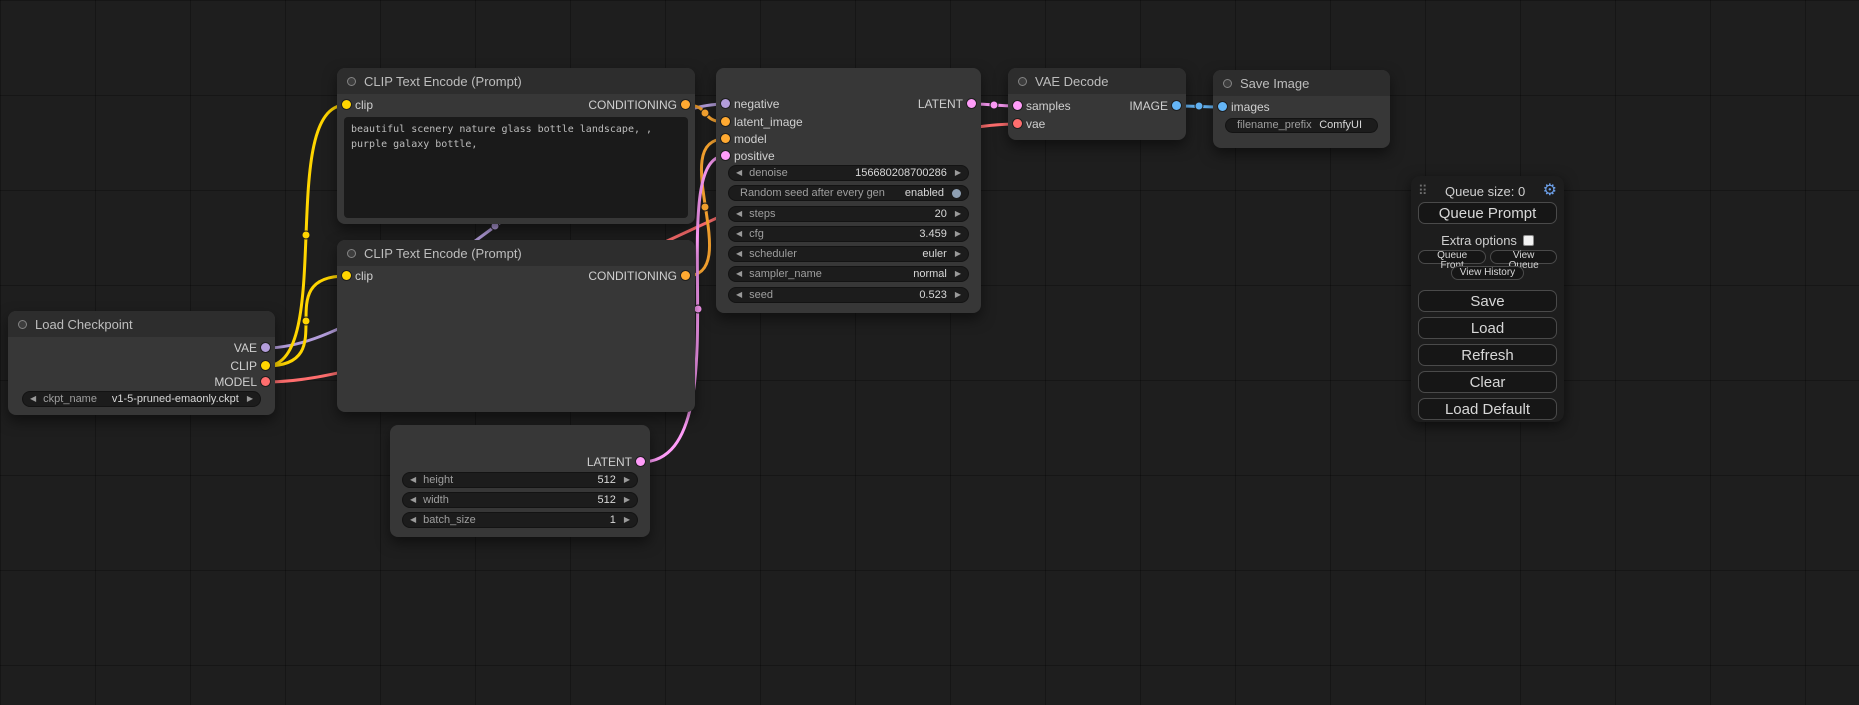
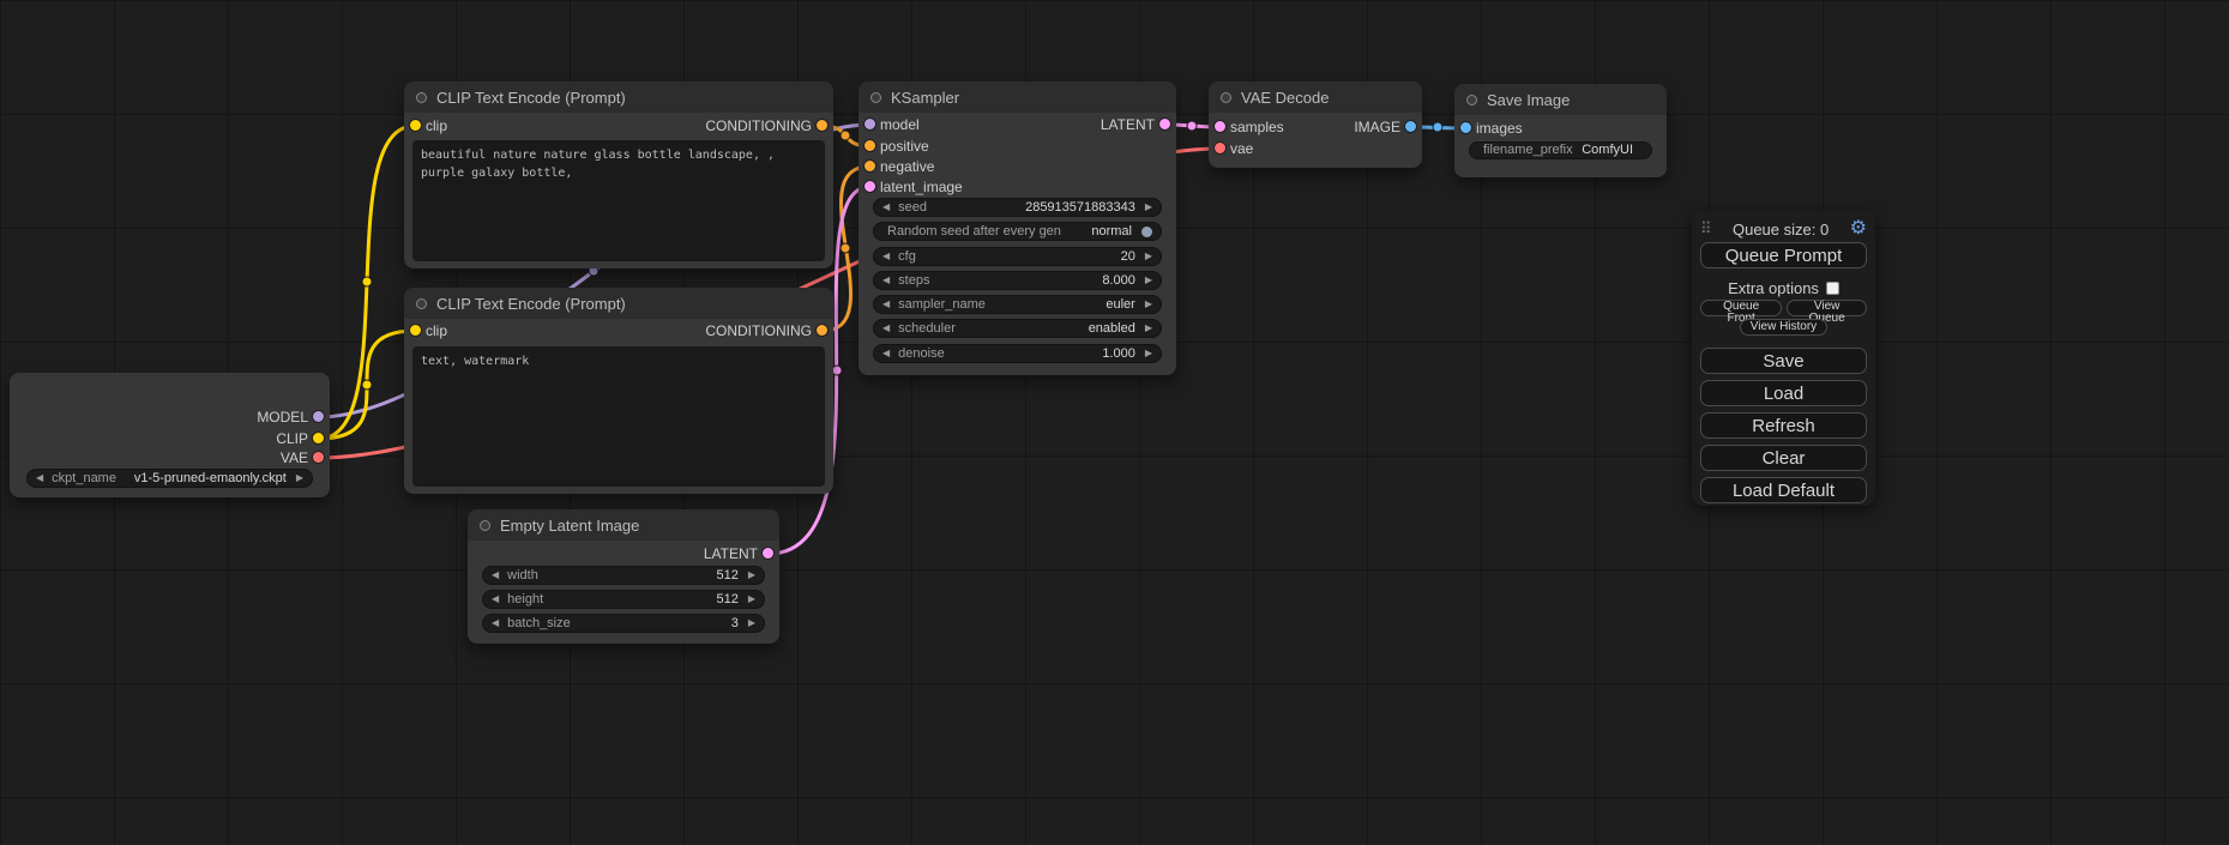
- Load Checkpoint
- VAE
+ MODEL
  CLIP
- MODEL
+ VAE
  ◀
  ckpt_name
  v1-5-pruned-emaonly.ckpt
  ▶
  CLIP Text Encode (Prompt)
  clip
  CONDITIONING
- beautiful scenery nature glass bottle landscape, , purple galaxy bottle,
+ beautiful nature nature glass bottle landscape, , purple galaxy bottle,
  CLIP Text Encode (Prompt)
  clip
  CONDITIONING
+ text, watermark
+ Empty Latent Image
  LATENT
  ◀
- height
+ width
  512
  ▶
  ◀
- width
+ height
  512
  ▶
  ◀
  batch_size
- 1
+ 3
  ▶
+ KSampler
- negative
+ model
- latent_image
+ positive
- model
+ negative
- positive
+ latent_image
  LATENT
  ◀
- denoise
+ seed
- 156680208700286
+ 285913571883343
  ▶
  Random seed after every gen
- enabled
+ normal
  ◀
- steps
+ cfg
  20
  ▶
  ◀
- cfg
+ steps
- 3.459
+ 8.000
  ▶
  ◀
- scheduler
+ sampler_name
  euler
  ▶
  ◀
- sampler_name
+ scheduler
- normal
+ enabled
  ▶
  ◀
- seed
+ denoise
- 0.523
+ 1.000
  ▶
  VAE Decode
  samples
  vae
  IMAGE
  Save Image
  images
  filename_prefix
  ComfyUI
  ⠿
  Queue size: 0
  ⚙
  Queue Prompt
  Extra options
  Queue Fro
  View eue
  View History
  Save
  Load
  Refresh
  Clear
  Load Default
